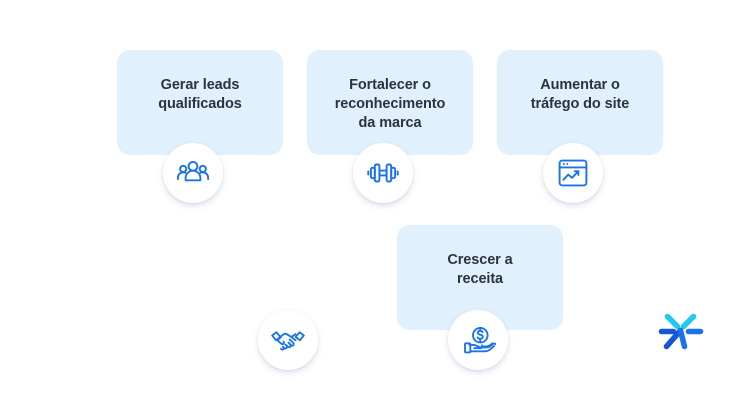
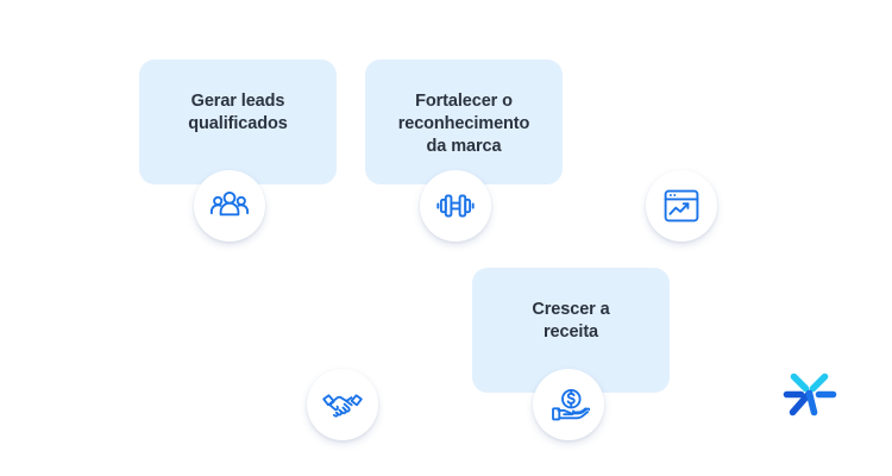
  Gerar leads
  qualificados
  Fortalecer o
  reconhecimento
  da marca
- Aumentar o
- tráfego do site
  Crescer a
  receita
